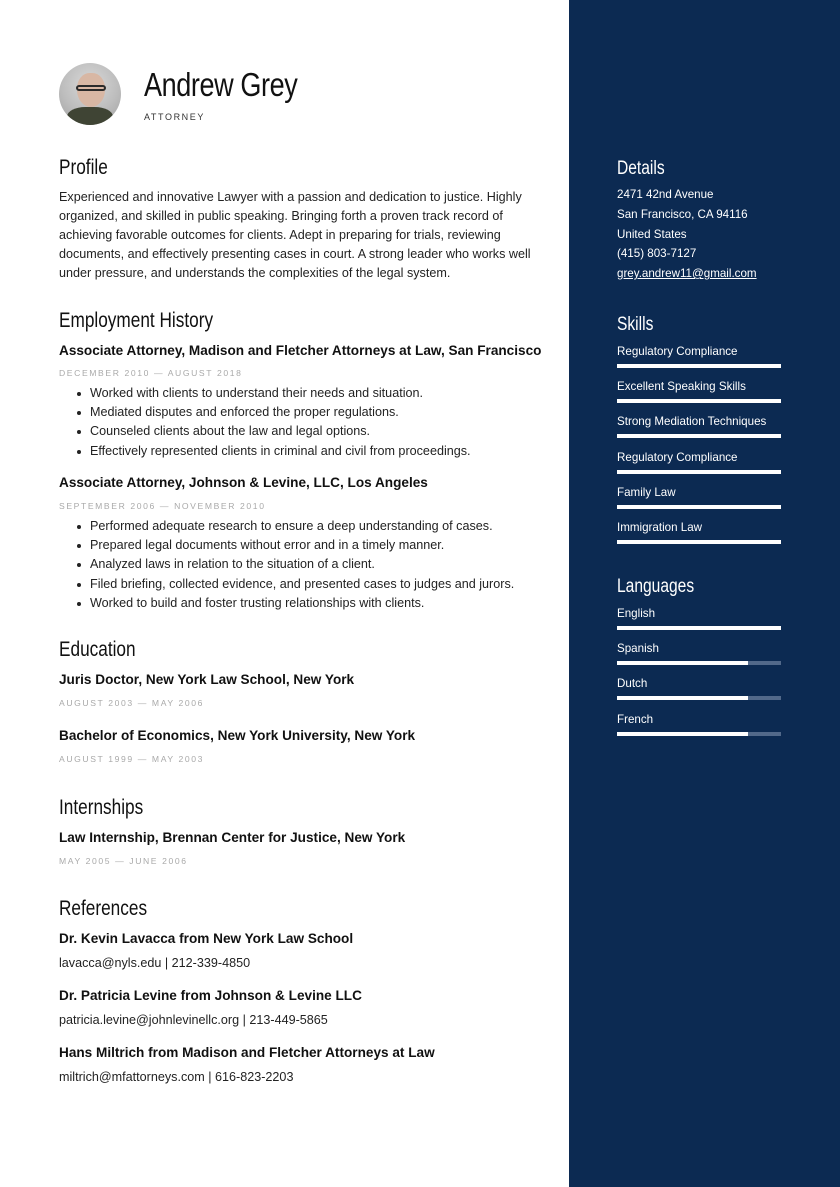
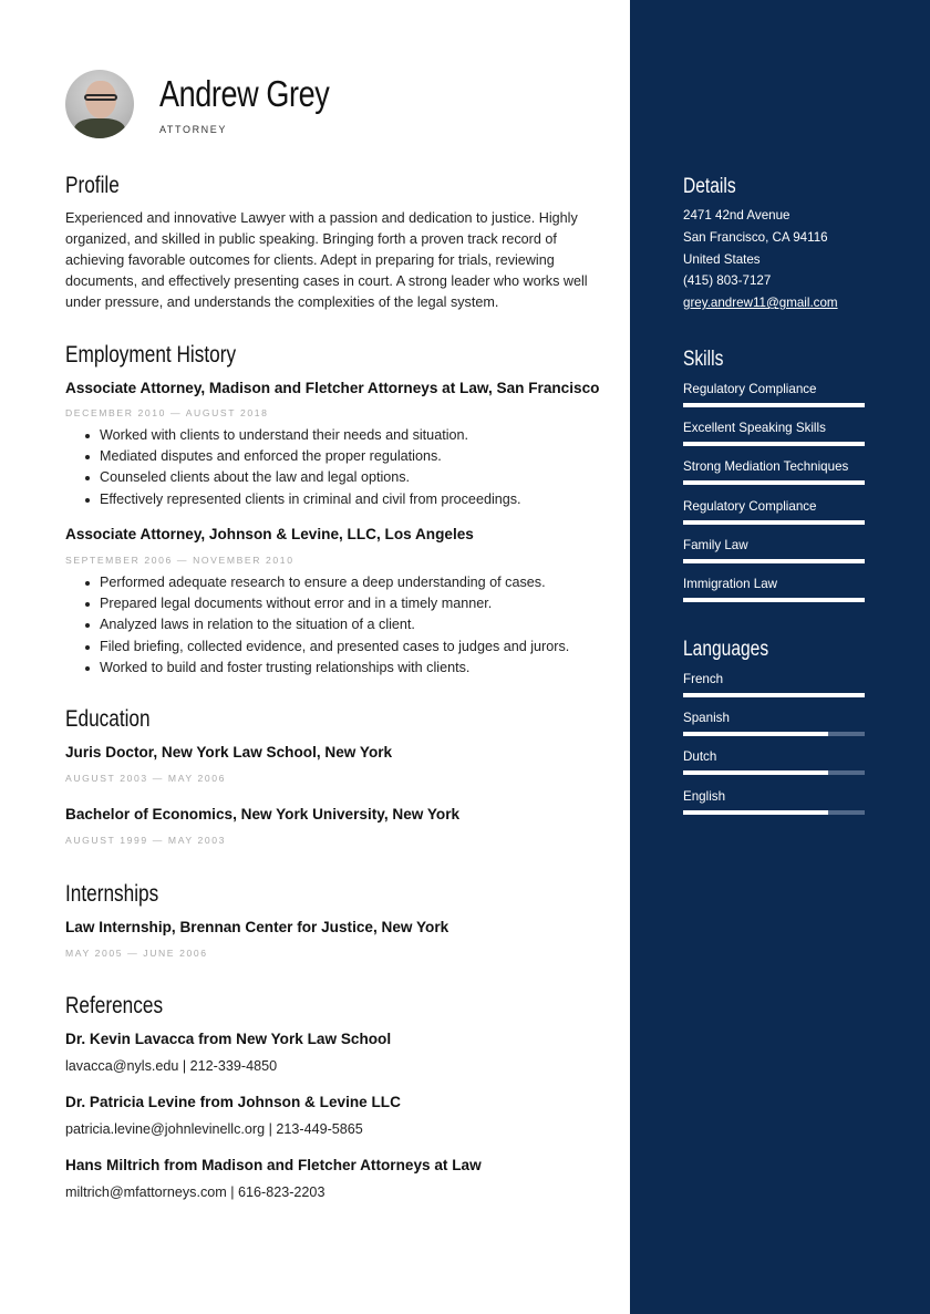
  Andrew Grey
  ATTORNEY
  Profile
  Experienced and innovative Lawyer with a passion and dedication to justice. Highly organized, and skilled in public speaking. Bringing forth a proven track record of achieving favorable outcomes for clients. Adept in preparing for trials, reviewing documents, and effectively presenting cases in court. A strong leader who works well under pressure, and understands the complexities of the legal system.
  Employment History
  Associate Attorney, Madison and Fletcher Attorneys at Law, San Francisco
  DECEMBER 2010 — AUGUST 2018
  Worked with clients to understand their needs and situation.
  Mediated disputes and enforced the proper regulations.
  Counseled clients about the law and legal options.
  Effectively represented clients in criminal and civil from proceedings.
  Associate Attorney, Johnson & Levine, LLC, Los Angeles
  SEPTEMBER 2006 — NOVEMBER 2010
  Performed adequate research to ensure a deep understanding of cases.
  Prepared legal documents without error and in a timely manner.
  Analyzed laws in relation to the situation of a client.
  Filed briefing, collected evidence, and presented cases to judges and jurors.
  Worked to build and foster trusting relationships with clients.
  Education
  Juris Doctor, New York Law School, New York
  AUGUST 2003 — MAY 2006
  Bachelor of Economics, New York University, New York
  AUGUST 1999 — MAY 2003
  Internships
  Law Internship, Brennan Center for Justice, New York
  MAY 2005 — JUNE 2006
  References
  Dr. Kevin Lavacca from New York Law School
  lavacca@nyls.edu | 212-339-4850
  Dr. Patricia Levine from Johnson & Levine LLC
  patricia.levine@johnlevinellc.org | 213-449-5865
  Hans Miltrich from Madison and Fletcher Attorneys at Law
  miltrich@mfattorneys.com | 616-823-2203
  Details
  2471 42nd Avenue
  San Francisco, CA 94116
  United States
  (415) 803-7127
  grey.andrew11@gmail.com
  Skills
  Regulatory Compliance
  Excellent Speaking Skills
  Strong Mediation Techniques
  Regulatory Compliance
  Family Law
  Immigration Law
  Languages
- English
+ French
  Spanish
  Dutch
- French
+ English
